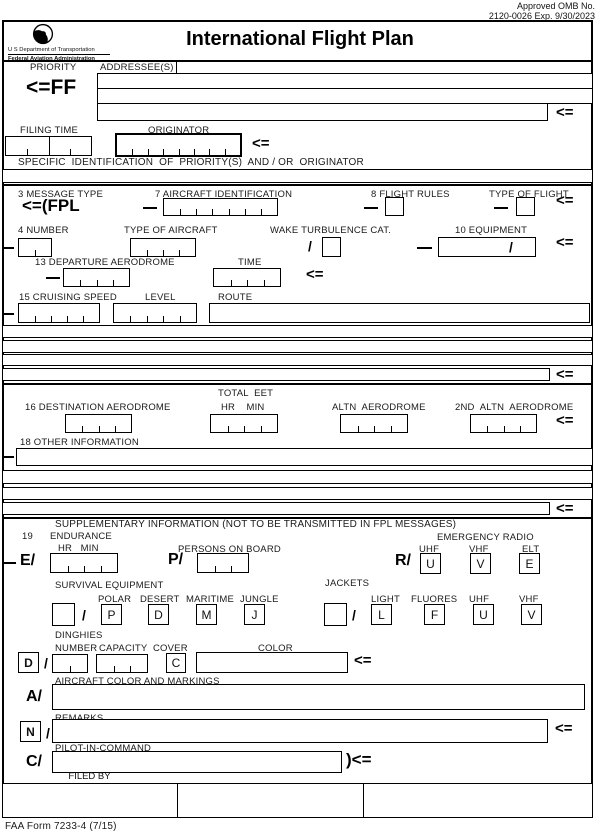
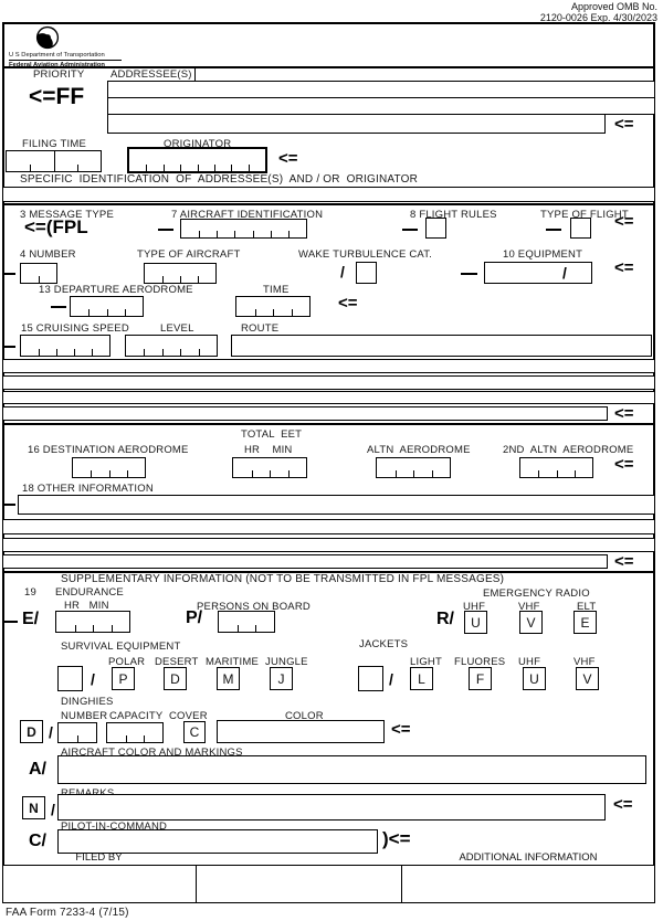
  Approved OMB No.
- 2120-0026 Exp. 9/30/2023
+ 2120-0026 Exp. 4/30/2023
- International Flight Plan
  PRIORITY
  ADDRESSEE(S)
  <=FF
  <=
  FILING TIME
  ORIGINATOR
  <=
- SPECIFIC IDENTIFICATION OF PRIORITY(S) AND / OR ORIGINATOR
+ SPECIFIC IDENTIFICATION OF ADDRESSEE(S) AND / OR ORIGINATOR
  3 MESSAGE TYPE
  7 AIRCRAFT IDENTIFICATION
  8 FLIGHT RULES
  TYPE OF FLIGHT
  <=(FPL
  <=
  4 NUMBER
  TYPE OF AIRCRAFT
  WAKE TURBULENCE CAT.
  10 EQUIPMENT
  /
  /
  <=
  13 DEPARTURE AERODROME
  TIME
  <=
  15 CRUISING SPEED
  LEVEL
  ROUTE
  <=
  TOTAL EET
  16 DESTINATION AERODROME
  HR MIN
  ALTN AERODROME
  2ND ALTN AERODROME
  <=
  18 OTHER INFORMATION
  <=
  SUPPLEMENTARY INFORMATION (NOT TO BE TRANSMITTED IN FPL MESSAGES)
  19
  ENDURANCE
  EMERGENCY RADIO
  HR MIN
  UHF
  VHF
  ELT
  E/
  PERSONS ON BOARD
  P/
  R/
  U
  V
  E
  SURVIVAL EQUIPMENT
  JACKETS
  POLAR
  DESERT
  MARITIME
  JUNGLE
  LIGHT
  FLUORES
  UHF
  VHF
  /
  P
  D
  M
  J
  /
  L
  F
  U
  V
  DINGHIES
  NUMBER
  CAPACITY
  COVER
  COLOR
  D
  /
  C
  <=
  AIRCRAFT COLOR AND MARKINGS
  A/
  N
  /
  <=
  PILOT-IN-COMMAND
  C/
  )<=
  FILED BY
+ ADDITIONAL INFORMATION
  FAA Form 7233-4 (7/15)
